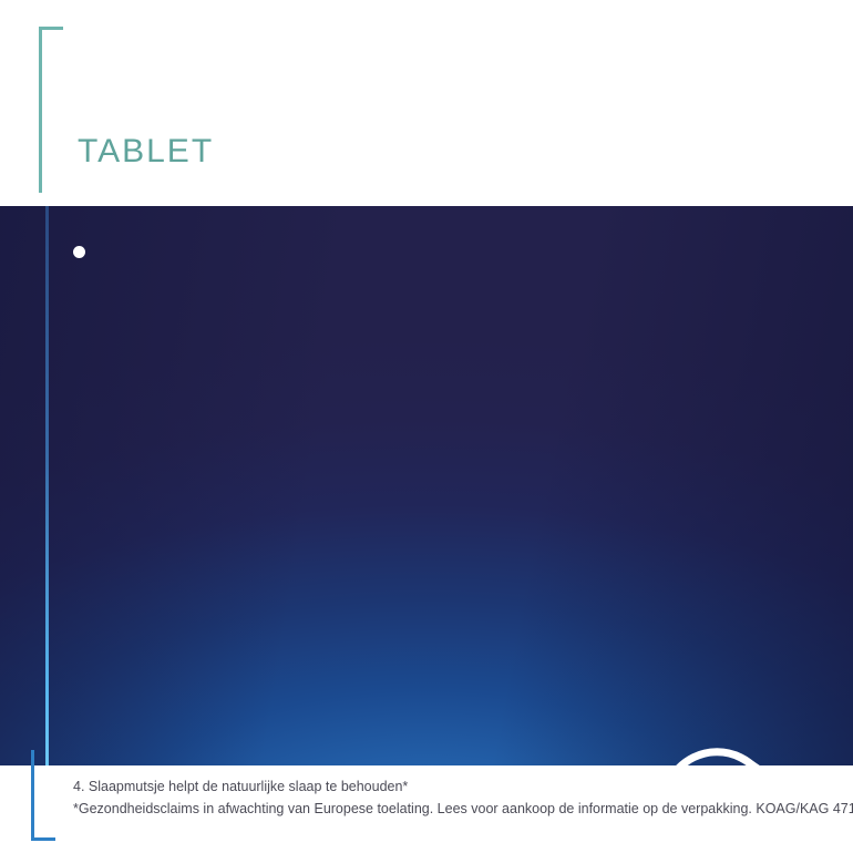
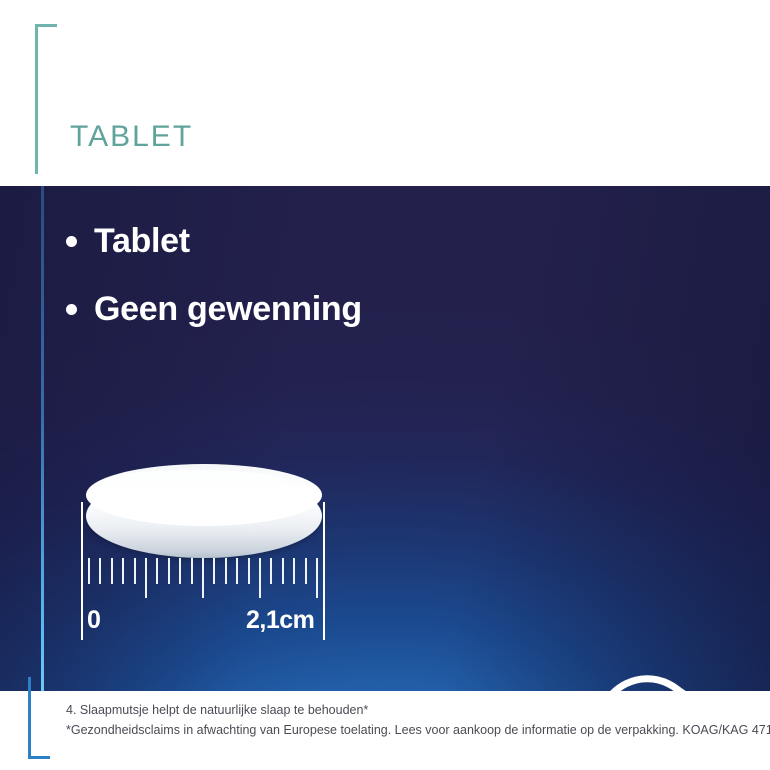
  TABLET
+ Tablet
+ Geen gewenning
+ 0
+ 2,1cm
  4. Slaapmutsje helpt de natuurlijke slaap te behouden*
  *Gezondheidsclaims in afwachting van Europese toelating. Lees voor aankoop de informatie op de verpakking. KOAG/KAG 471
